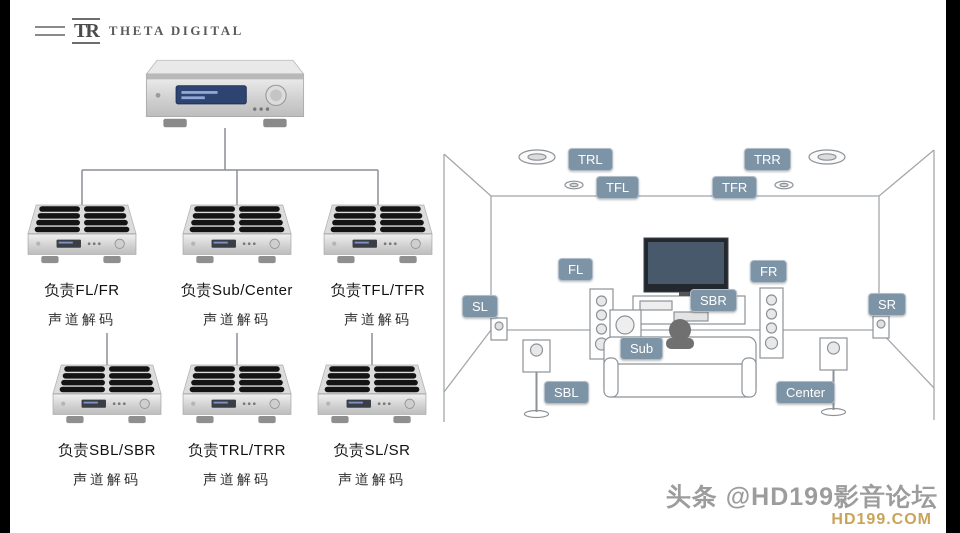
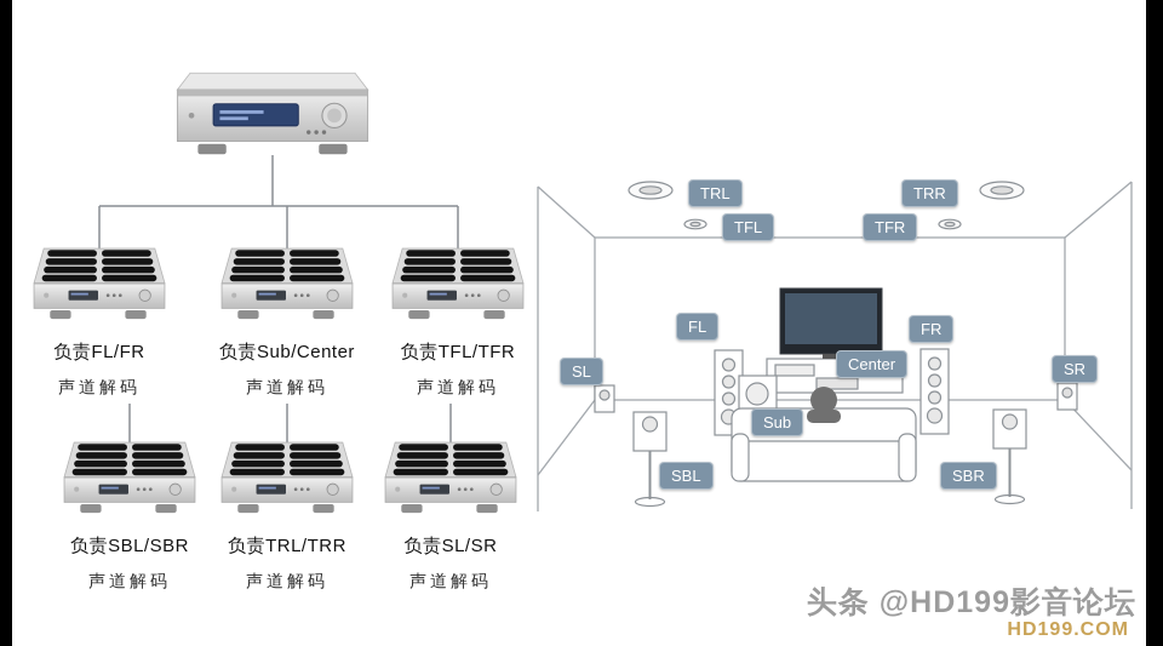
- TR
- THETA DIGITAL
  负责FL/FR
  声道解码
  负责Sub/Center
  声道解码
  负责TFL/TFR
  声道解码
  负责SBL/SBR
  声道解码
  负责TRL/TRR
  声道解码
  负责SL/SR
  声道解码
  TRL
  TRR
  TFL
  TFR
  FL
  FR
  SL
  SR
- SBR
+ Center
  Sub
  SBL
- Center
+ SBR
  头条 @HD199影音论坛
  HD199.COM
